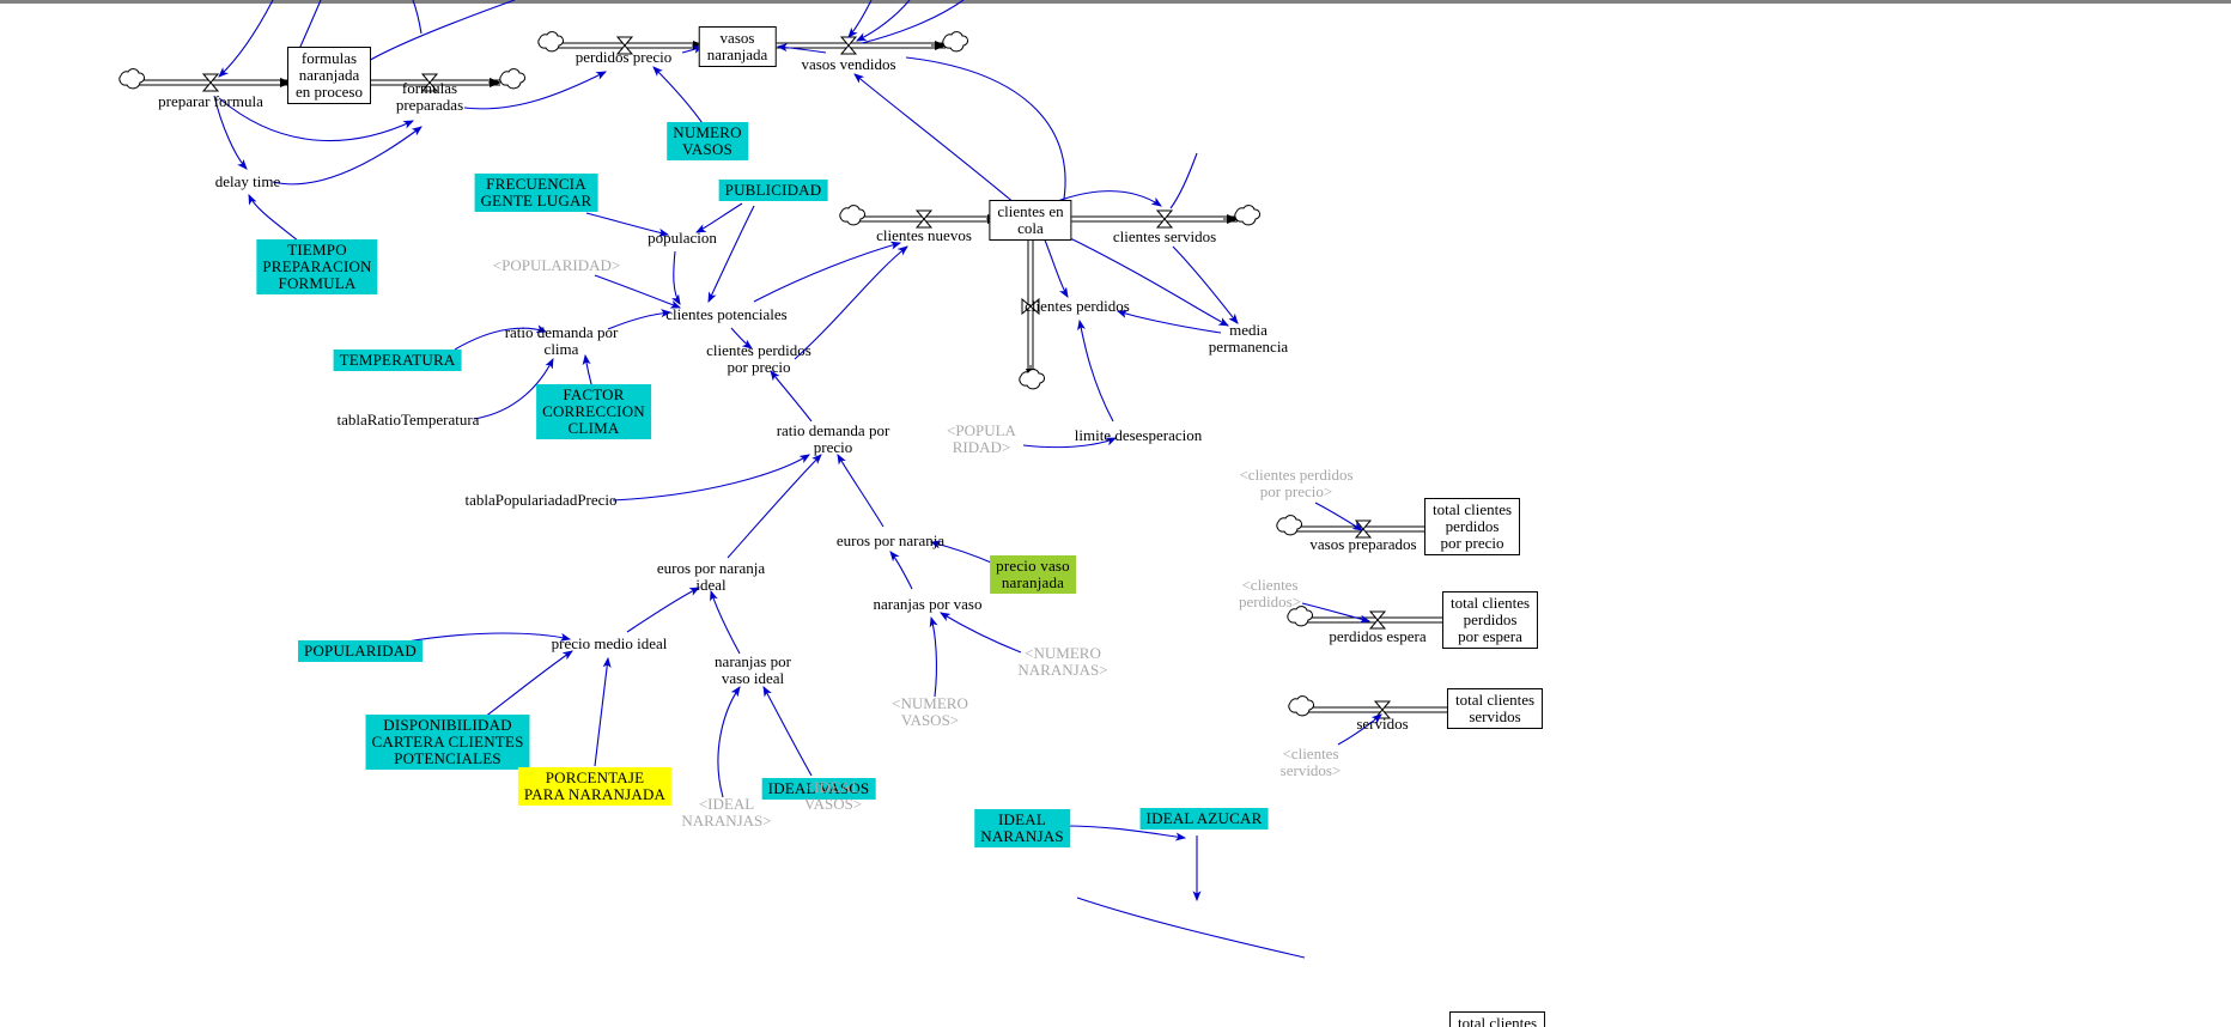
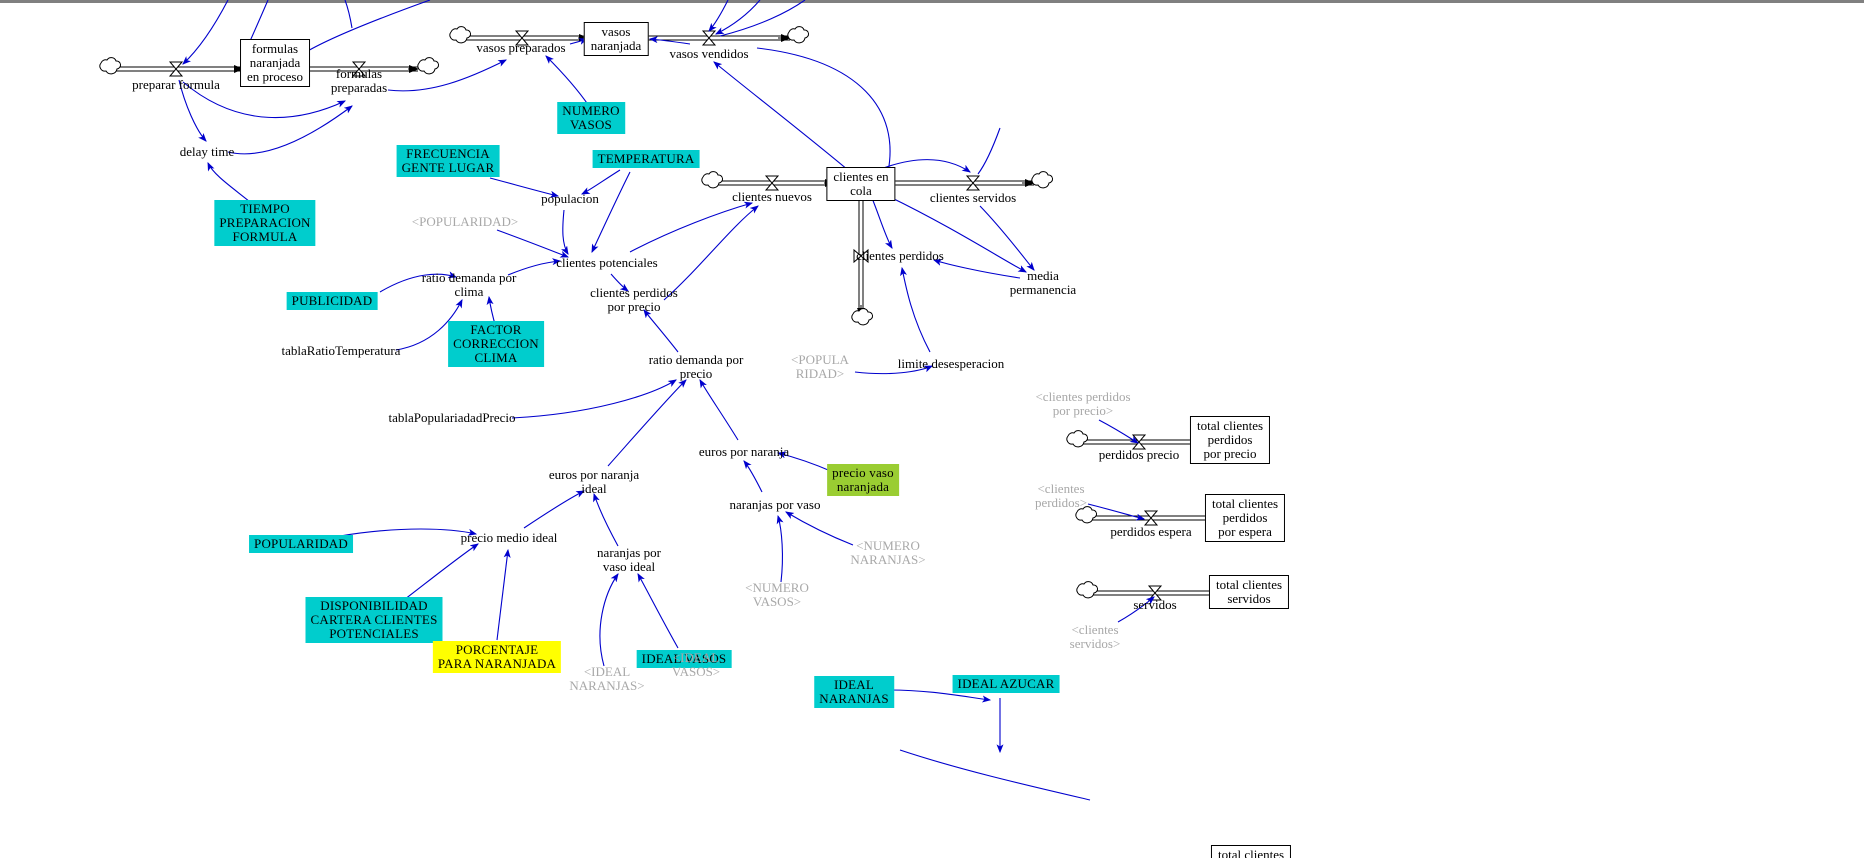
  formulas
  naranjada
  en proceso
  vasos
  naranjada
  clientes en
  cola
  total clientes
  perdidos
  por precio
  total clientes
  perdidos
  por espera
  total clientes
  servidos
  total clientes
  preparar formula
  formulas
  preparadas
- perdidos precio
+ vasos preparados
  vasos vendidos
  clientes nuevos
  clientes servidos
  clientes perdidos
- vasos preparados
+ perdidos precio
  perdidos espera
  servidos
  delay time
  populacion
  clientes potenciales
  ratio demanda por
  clima
  clientes perdidos
  por precio
  tablaRatioTemperatura
  ratio demanda por
  precio
  limite desesperacion
  media
  permanencia
  tablaPopulariadadPrecio
  euros por naranja
  euros por naranja
  ideal
  naranjas por vaso
  precio medio ideal
  naranjas por
  vaso ideal
  NUMERO
  VASOS
  FRECUENCIA
  GENTE LUGAR
- PUBLICIDAD
+ TEMPERATURA
  TIEMPO
  PREPARACION
  FORMULA
- TEMPERATURA
+ PUBLICIDAD
  FACTOR
  CORRECCION
  CLIMA
  precio vaso
  naranjada
  POPULARIDAD
  DISPONIBILIDAD
  CARTERA CLIENTES
  POTENCIALES
  PORCENTAJE
  PARA NARANJADA
  IDEAL VASOS
  IDEAL
  NARANJAS
  IDEAL AZUCAR
  <POPULARIDAD>
  <POPULA
  RIDAD>
  <NUMERO
  NARANJAS>
  <NUMERO
  VASOS>
  <IDEAL
  NARANJAS>
  <IDEAL
  VASOS>
  <clientes perdidos
  por precio>
  <clientes
  perdidos>
  <clientes
  servidos>
